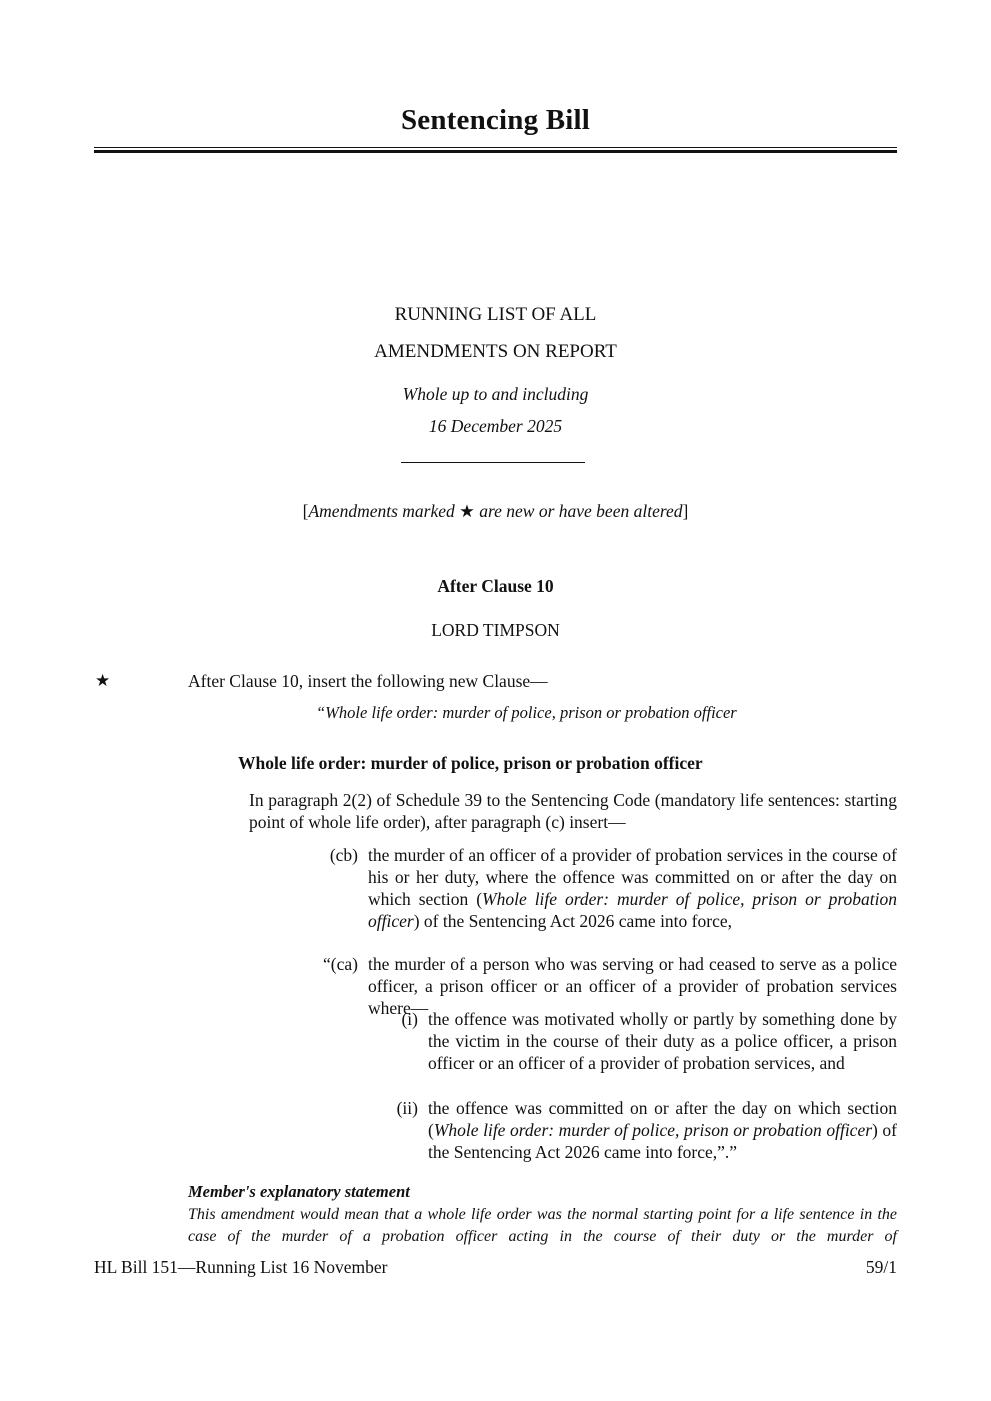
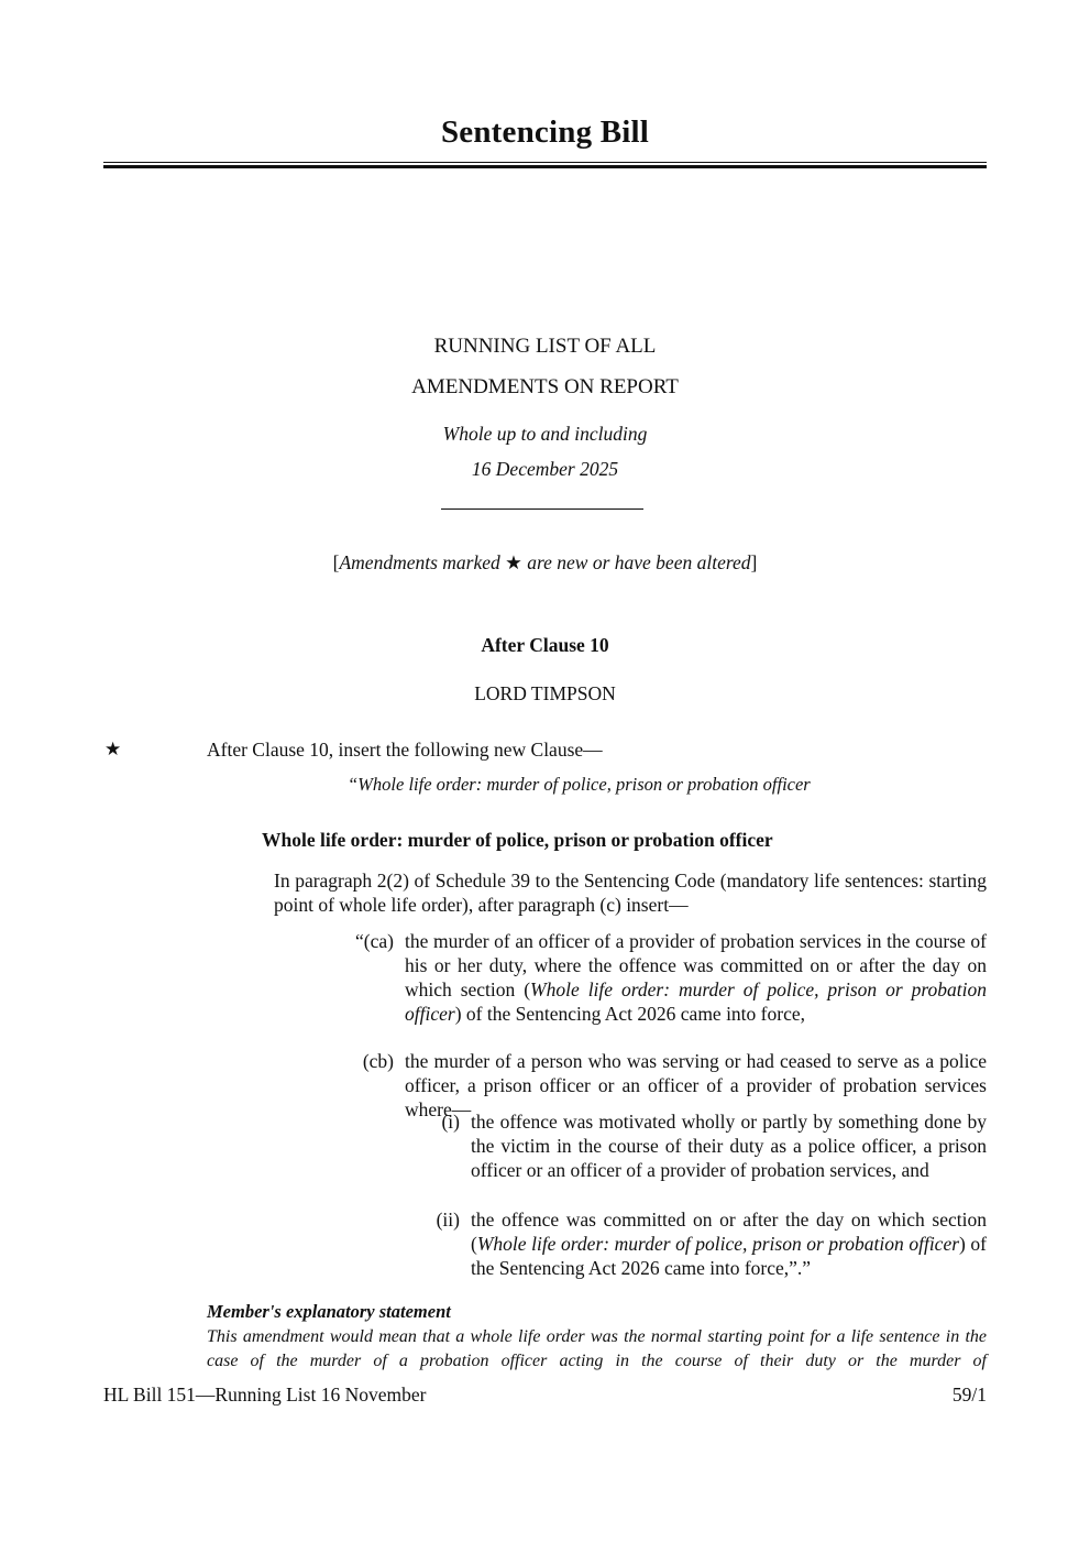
  Sentencing Bill
  RUNNING LIST OF ALL
  AMENDMENTS ON REPORT
  Whole up to and including
  16 December 2025
  [Amendments marked ★ are new or have been altered]
  After Clause 10
  LORD TIMPSON
  ★
  After Clause 10, insert the following new Clause—
  “Whole life order: murder of police, prison or probation officer
  Whole life order: murder of police, prison or probation officer
  In paragraph 2(2) of Schedule 39 to the Sentencing Code (mandatory life sentences: starting point of whole life order), after paragraph (c) insert—
- (cb)
+ “(ca)
  the murder of an officer of a provider of probation services in the course of his or her duty, where the offence was committed on or after the day on which section (Whole life order: murder of police, prison or probation officer) of the Sentencing Act 2026 came into force,
- “(ca)
+ (cb)
  the murder of a person who was serving or had ceased to serve as a police officer, a prison officer or an officer of a provider of probation services where—
  (i)
  the offence was motivated wholly or partly by something done by the victim in the course of their duty as a police officer, a prison officer or an officer of a provider of probation services, and
  (ii)
  the offence was committed on or after the day on which section (Whole life order: murder of police, prison or probation officer) of the Sentencing Act 2026 came into force,”.”
  Member's explanatory statement
  This amendment would mean that a whole life order was the normal starting point for a life sentence in the case of the murder of a probation officer acting in the course of their duty or the murder of
  HL Bill 151—Running List 16 November
  59/1
